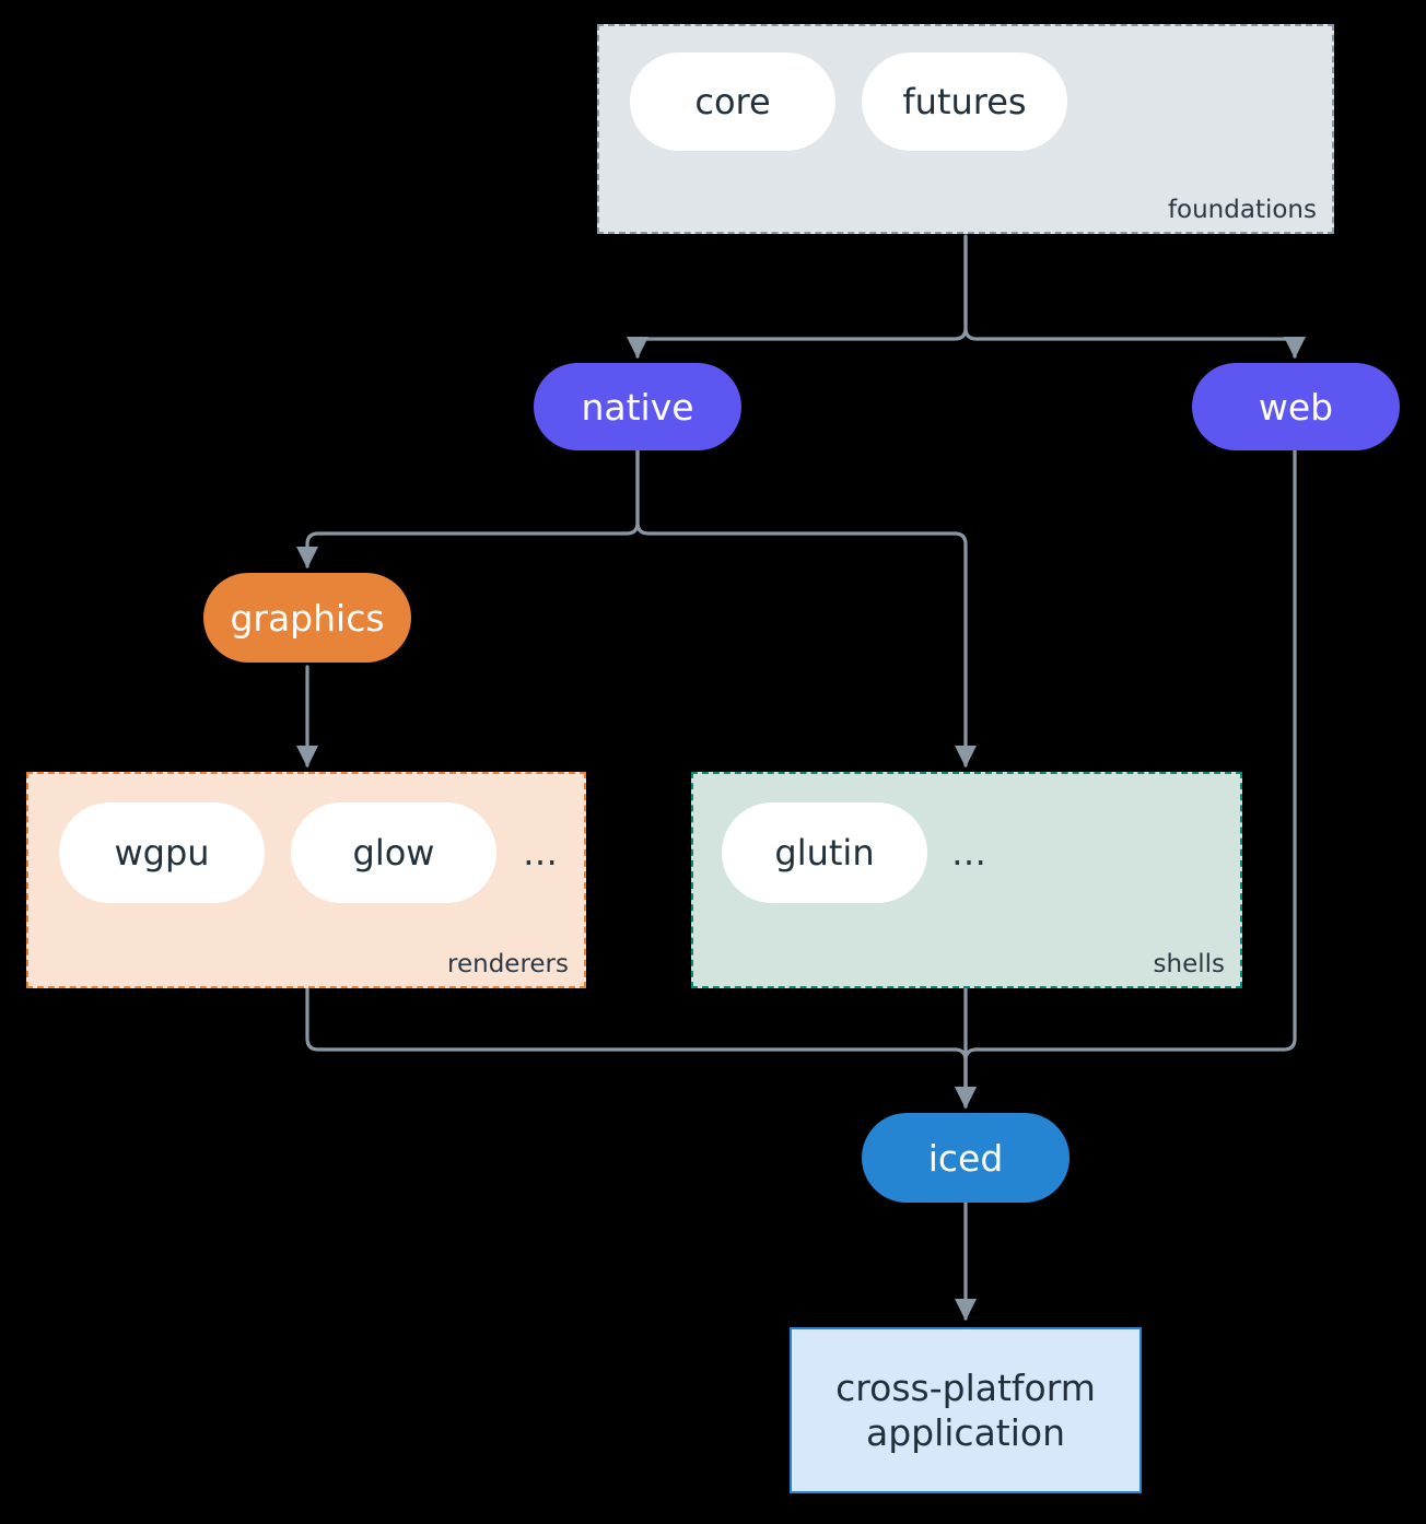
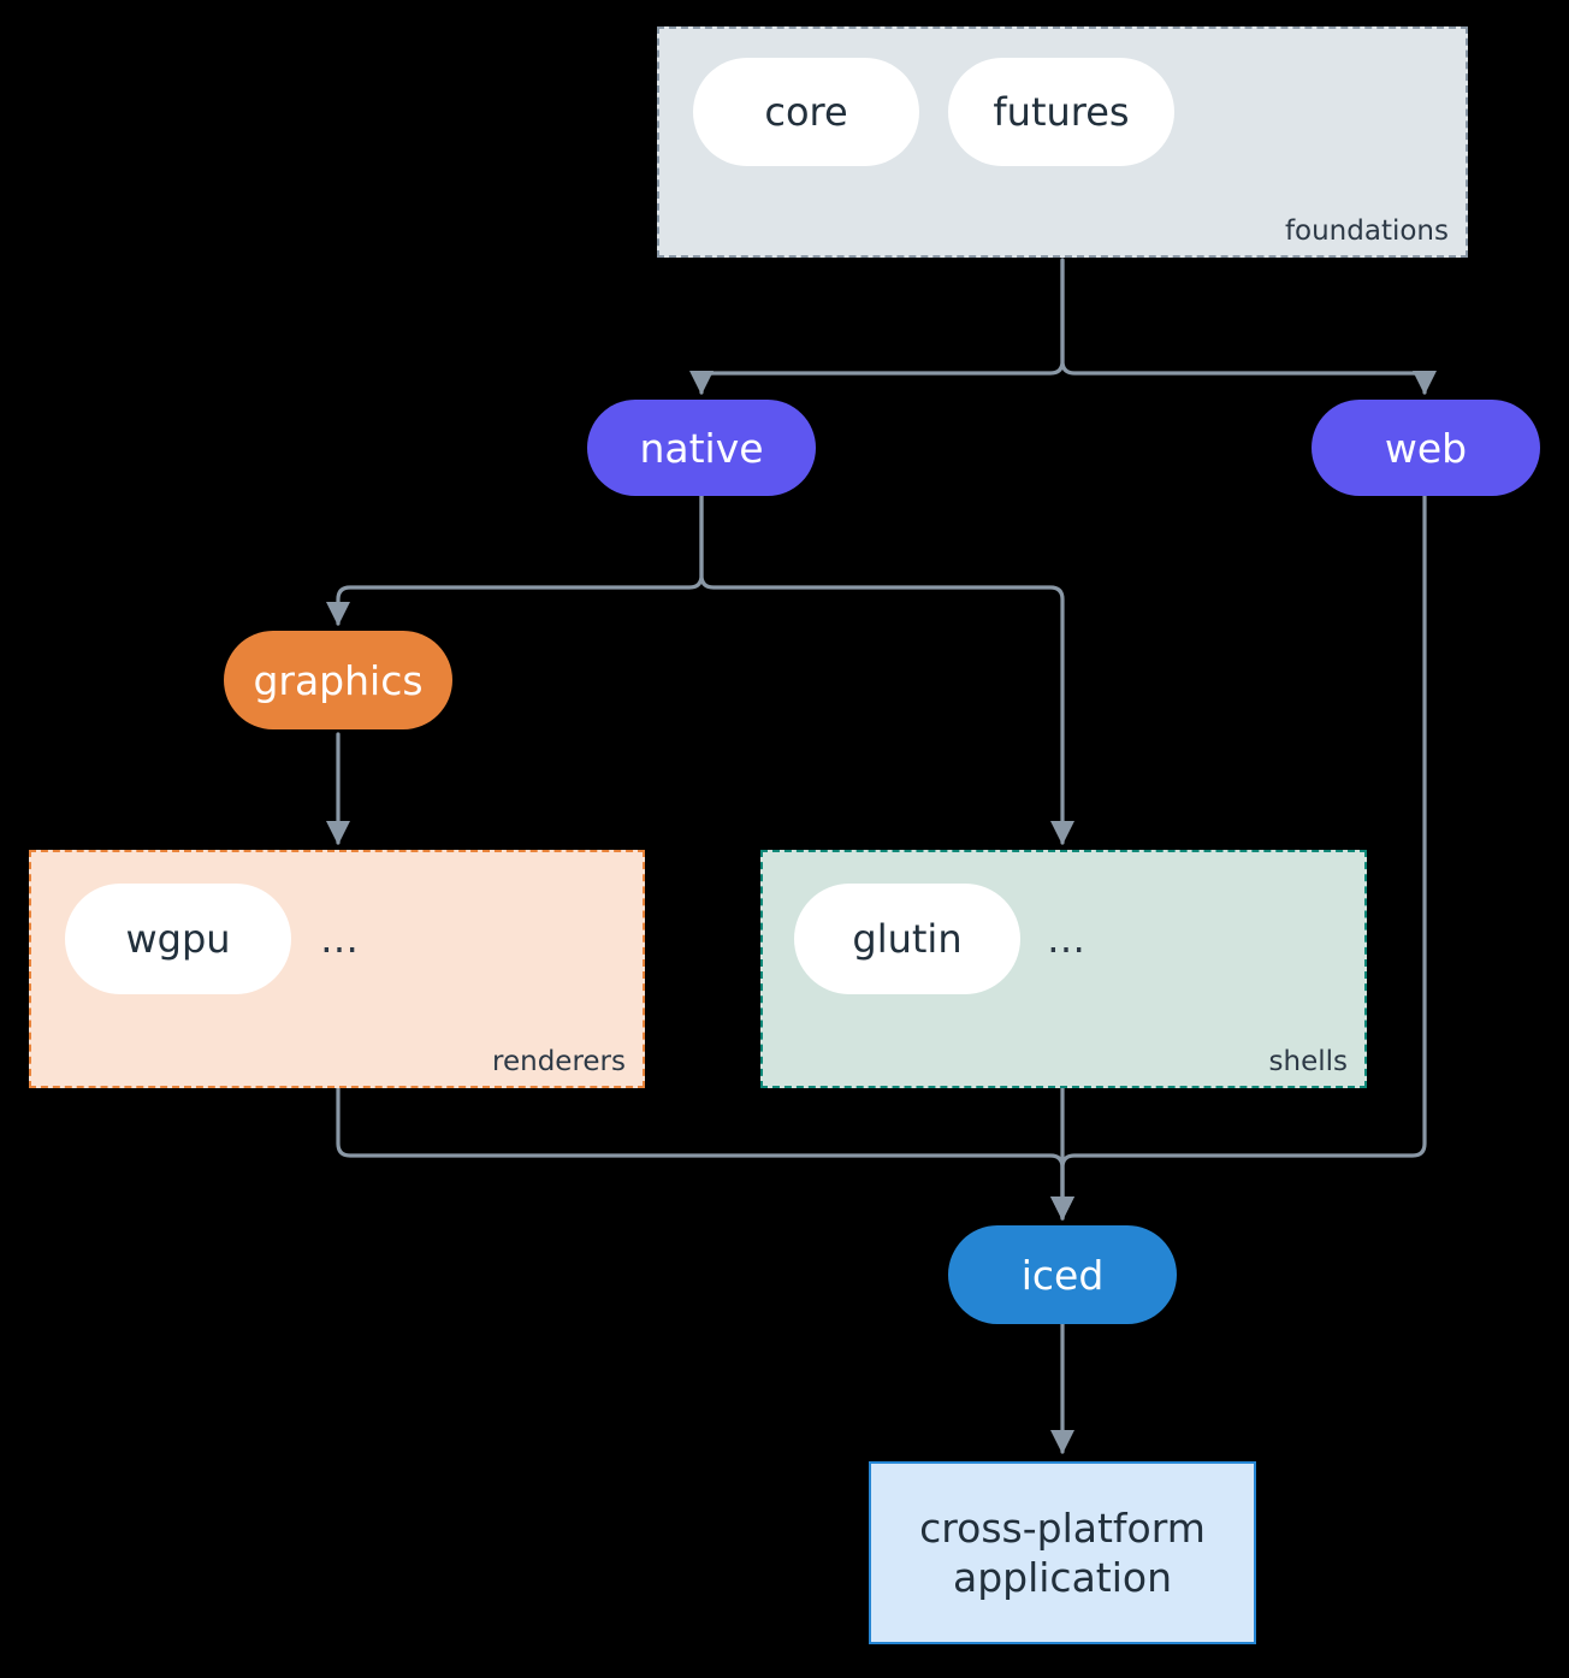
  core
  futures
  foundations
  native
  web
  graphics
  wgpu
- glow
  …
  renderers
  glutin
  …
  shells
  iced
  cross-platform
  application
